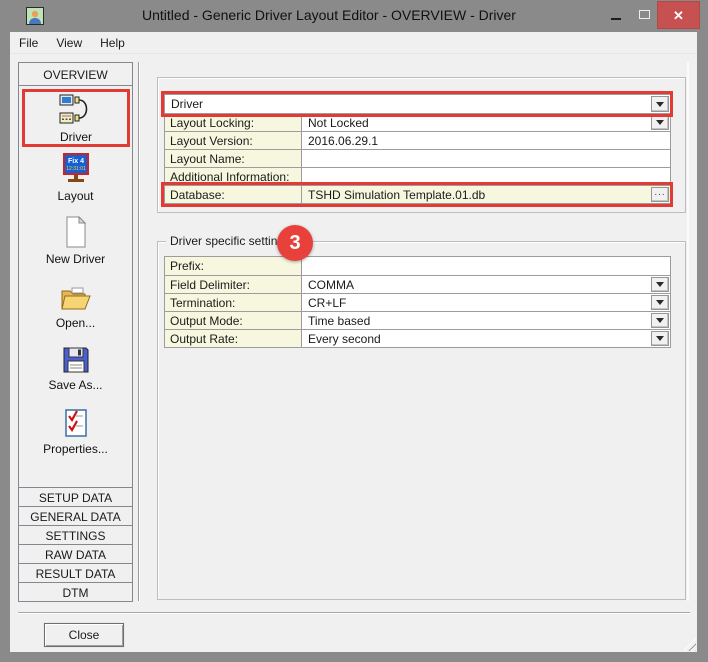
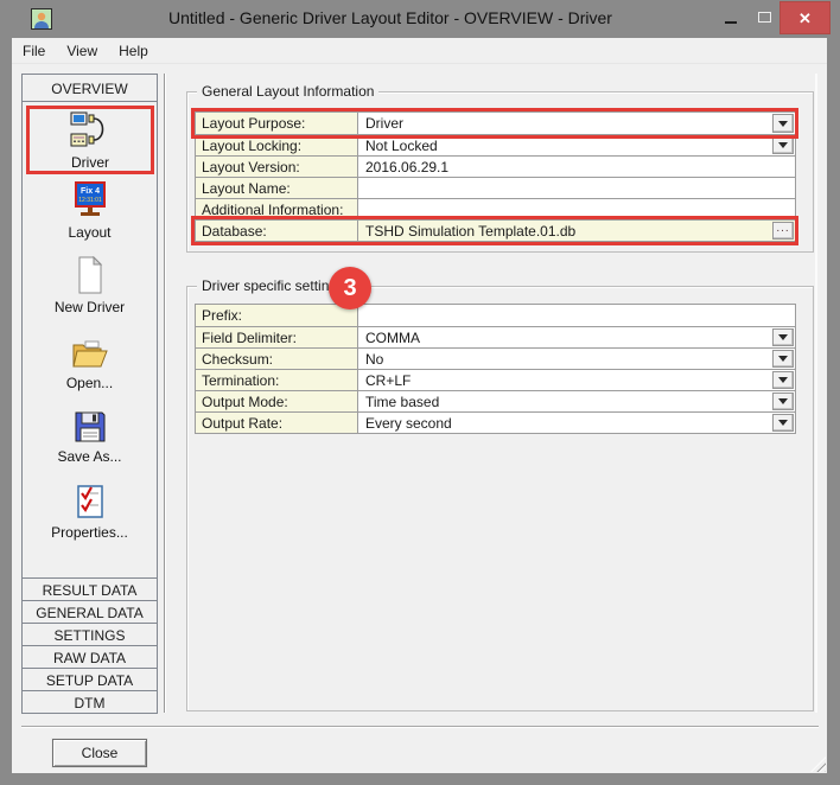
  Untitled - Generic Driver Layout Editor - OVERVIEW - Driver
  ✕
  File
  View
  Help
  OVERVIEW
  Driver
  Layout
  New Driver
  Open...
  Save As...
  Properties...
- SETUP DATA
+ RESULT DATA
  GENERAL DATA
  SETTINGS
  RAW DATA
- RESULT DATA
+ SETUP DATA
  DTM
+ General Layout Information
+ Layout Purpose:
  Driver
  Layout Locking:
  Not Locked
  Layout Version:
  2016.06.29.1
  Layout Name:
  Additional Information:
  Database:
  TSHD Simulation Template.01.db
  ...
  Driver specific settin
  Prefix:
  Field Delimiter:
  COMMA
+ Checksum:
+ No
  Termination:
  CR+LF
  Output Mode:
  Time based
  Output Rate:
  Every second
  3
  Close
